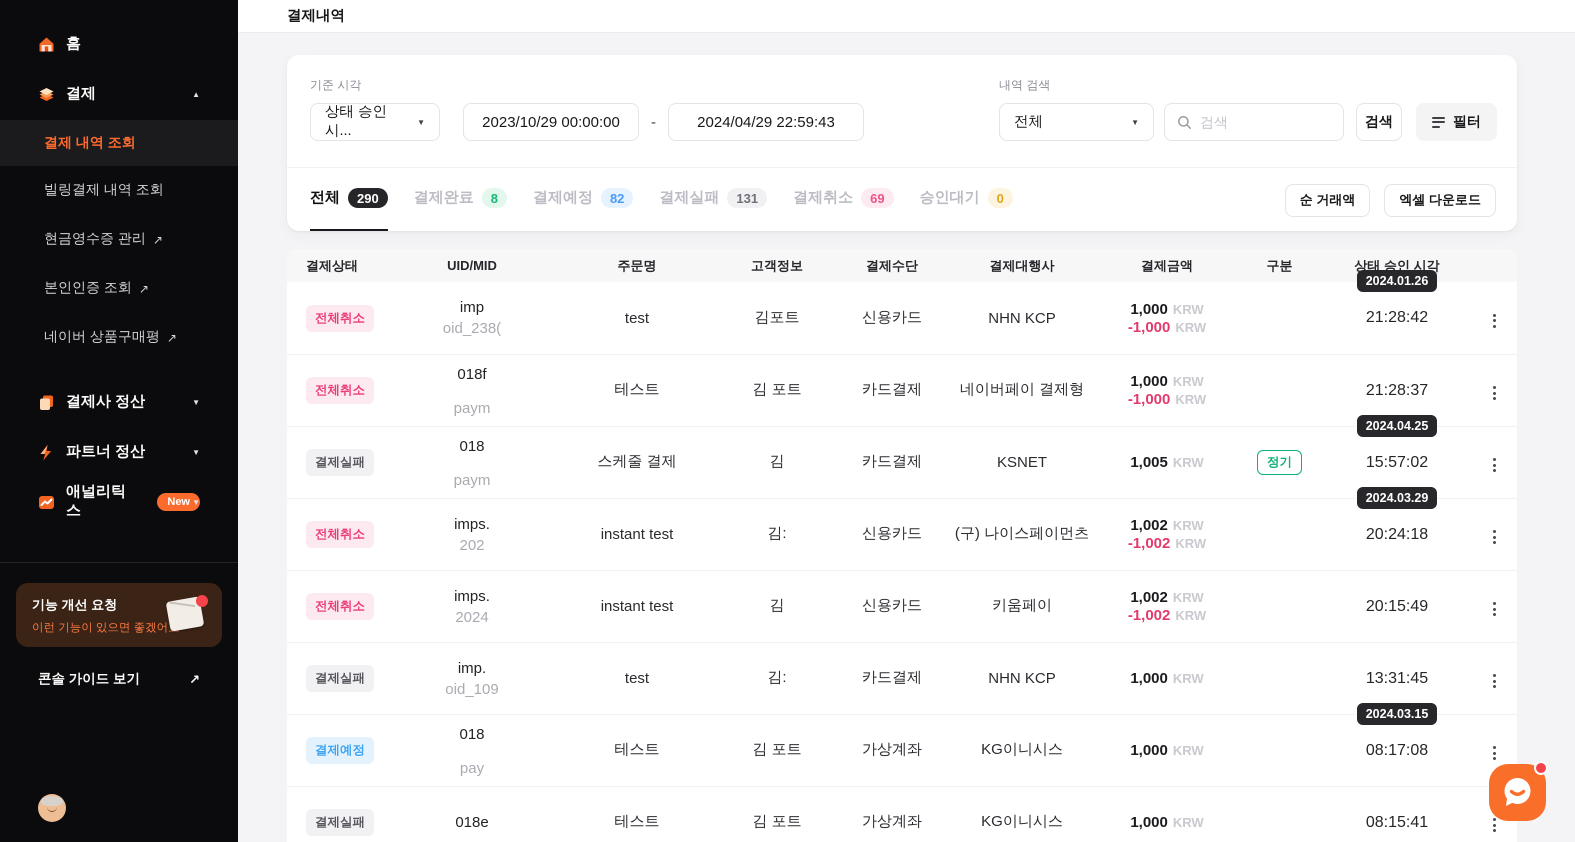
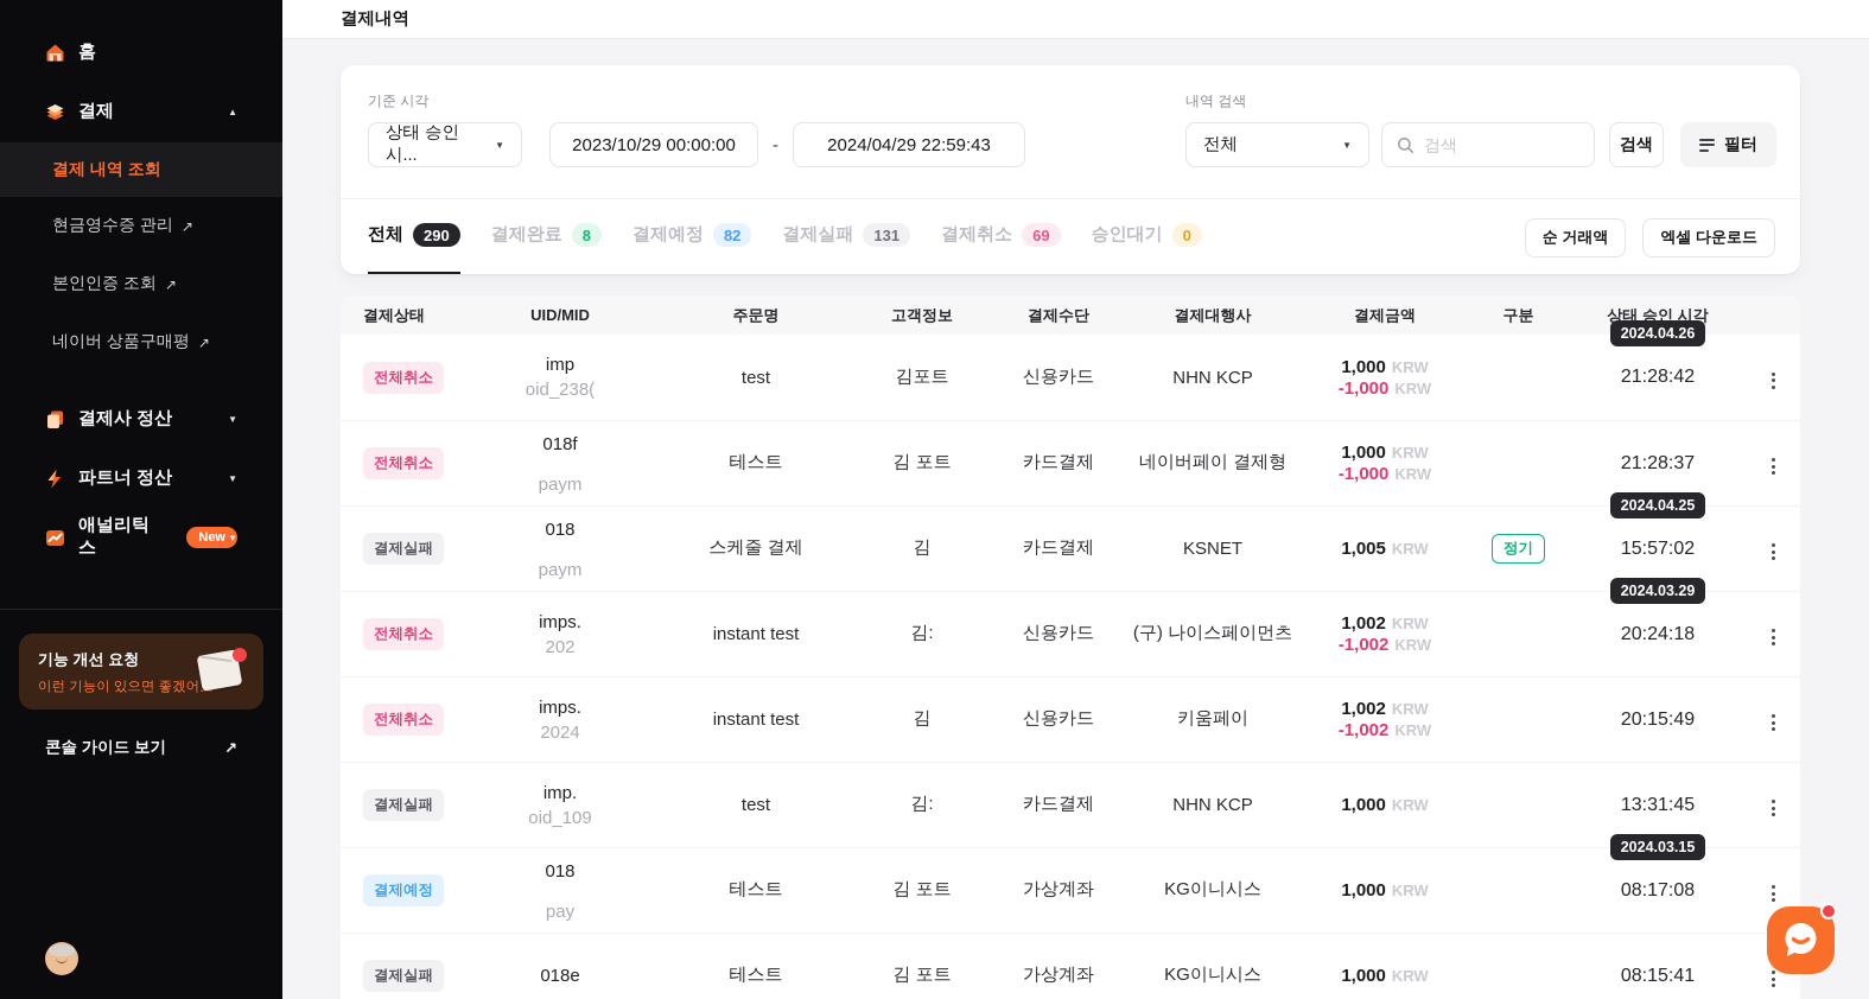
  홈
  결제
  ▲
  결제 내역 조회
- 빌링결제 내역 조회
  현금영수증 관리
  ↗
  본인인증 조회
  ↗
  네이버 상품구매평
  ↗
  결제사 정산
  ▼
  파트너 정산
  ▼
  애널리틱스
  New
  ▼
  기능 개선 요청
  이런 기능이 있으면 좋겠어
  콘솔 가이드 보기
  ↗
  결제내역
  기준 시각
  상태 승인 시...
  ▼
  2023/10/29 00:00:00
  -
  2024/04/29 22:59:43
  내역 검색
  전체
  ▼
  검색
  검색
  필터
  전체
  290
  결제완료
  8
  결제예정
  82
  결제실패
  131
  결제취소
  69
  승인대기
  0
  순 거래액
  엑셀 다운로드
  결제상태
  UID/MID
  주문명
  고객정보
  결제수단
  결제대행사
  결제금액
  구분
  상태 승인 시각
  전체취소
  imp
  oid_238(
  test
  김포트
  신용카드
  NHN KCP
  1,000
  KRW
  -1,000
  KRW
  21:28:42
- 2024.01.26
+ 2024.04.26
  전체취소
  018f
  paym
  테스트
  김 포트
  카드결제
  네이버페이 결제형
  1,000
  KRW
  -1,000
  KRW
  21:28:37
  결제실패
  018
  paym
  스케줄 결제
  김
  카드결제
  KSNET
  1,005
  KRW
  정기
  15:57:02
  2024.04.25
  전체취소
  imps.
  202
  instant test
  김:
  신용카드
  (구) 나이스페이먼츠
  1,002
  KRW
  -1,002
  KRW
  20:24:18
  2024.03.29
  전체취소
  imps.
  2024
  instant test
  김
  신용카드
  키움페이
  1,002
  KRW
  -1,002
  KRW
  20:15:49
  결제실패
  imp.
  oid_109
  test
  김:
  카드결제
  NHN KCP
  1,000
  KRW
  13:31:45
  결제예정
  018
  pay
  테스트
  김 포트
  가상계좌
  KG이니시스
  1,000
  KRW
  08:17:08
  2024.03.15
  결제실패
  018e
  테스트
  김 포트
  가상계좌
  KG이니시스
  1,000
  KRW
  08:15:41
